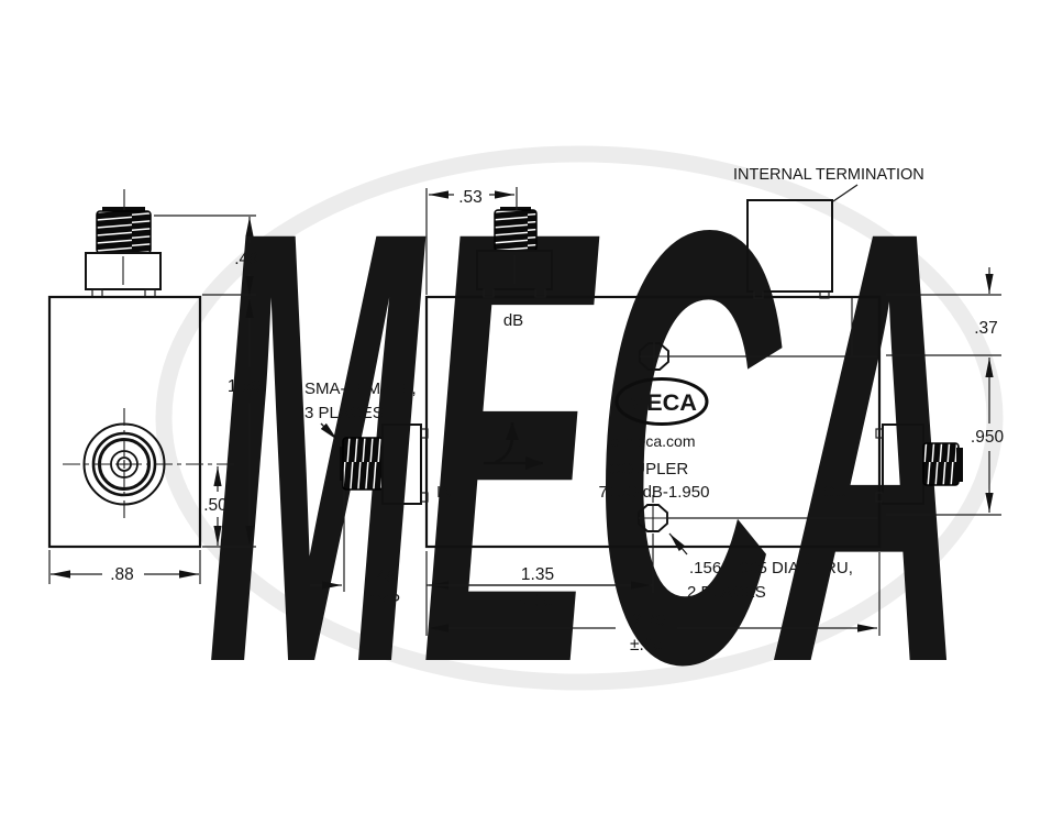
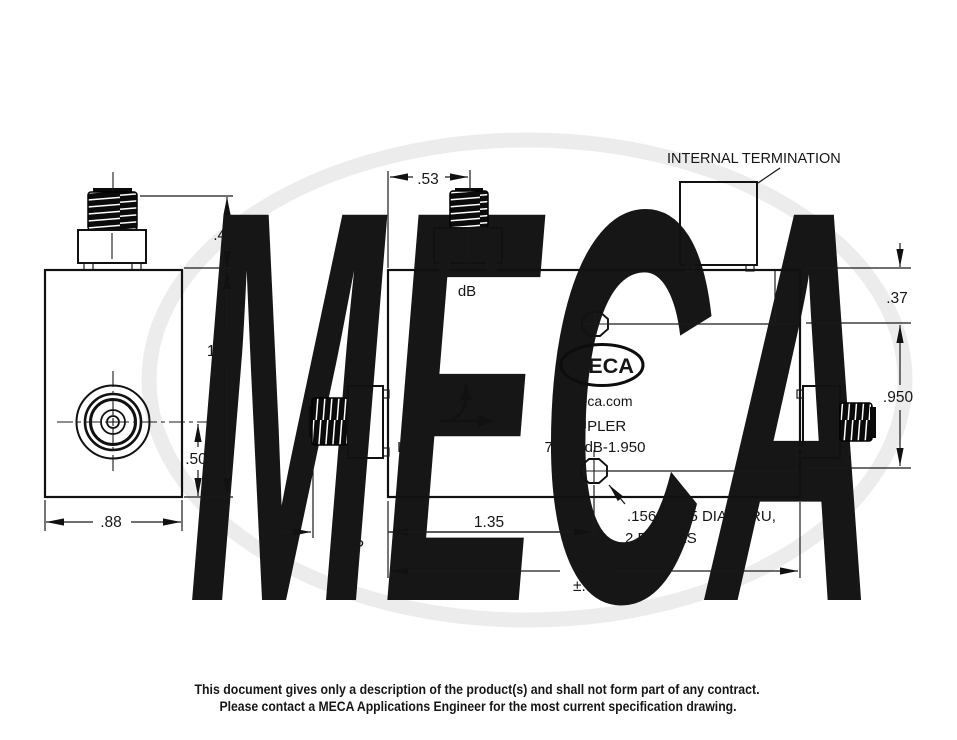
  MECA
  .49
  1.50
  .50
  .88
  INTERNAL TERMINATION
  dB
  MECA
  e-meca.com
  COUPLER
  715S-dB-1.950
  IN
  OUT
- SMA-FEMALE,
- 3 PLACES
  .53
  .37
  .950
  TYP
  1.35
  2.70
  ±.05
  .156 ±.005 DIA THRU,
  2 PLACES
+ This document gives only a description of the product(s) and shall not form part of any contract.
+ Please contact a MECA Applications Engineer for the most current specification drawing.
